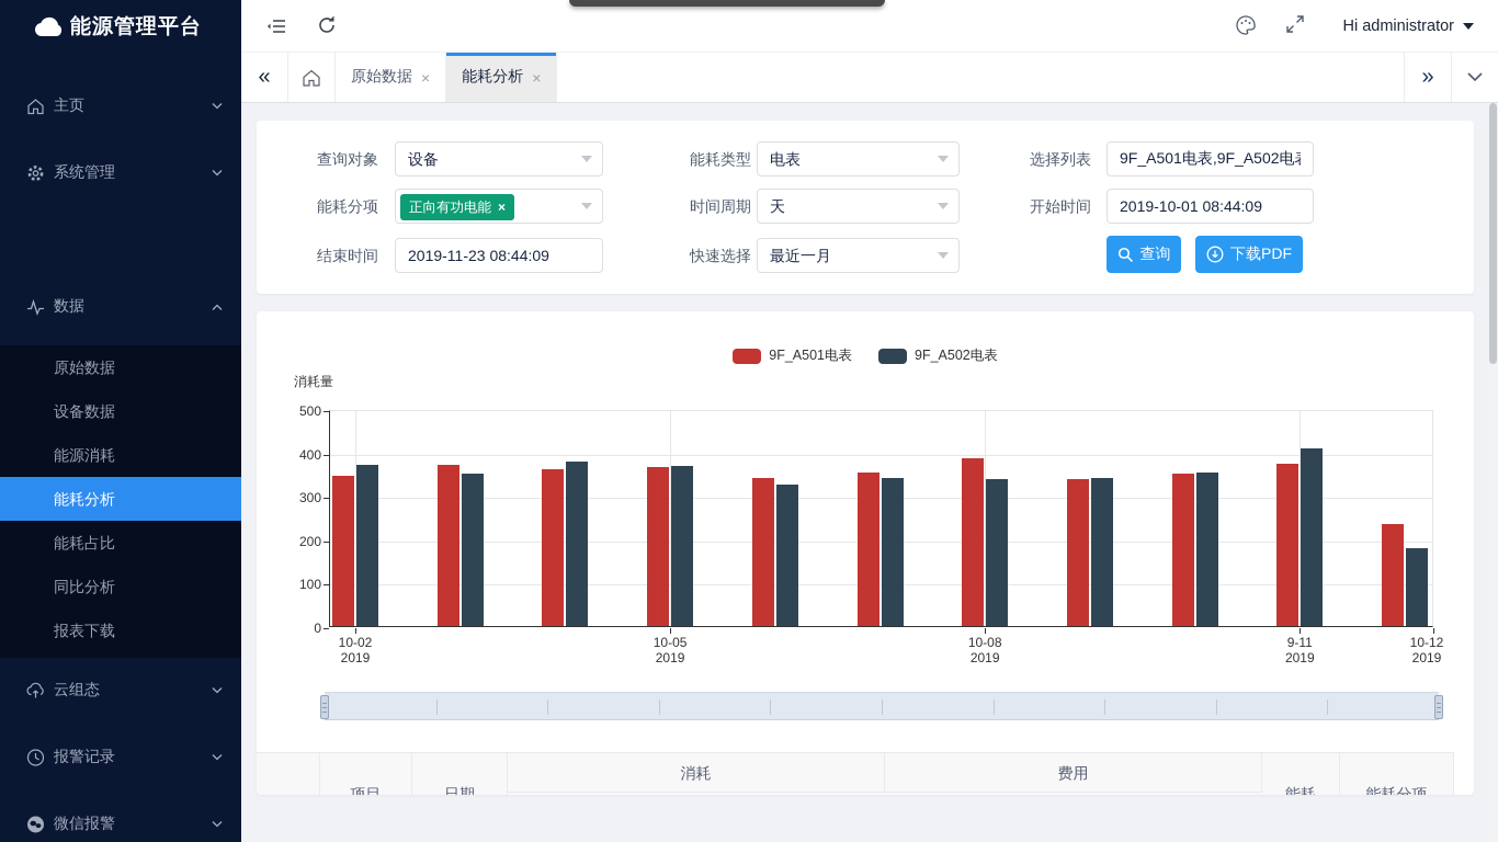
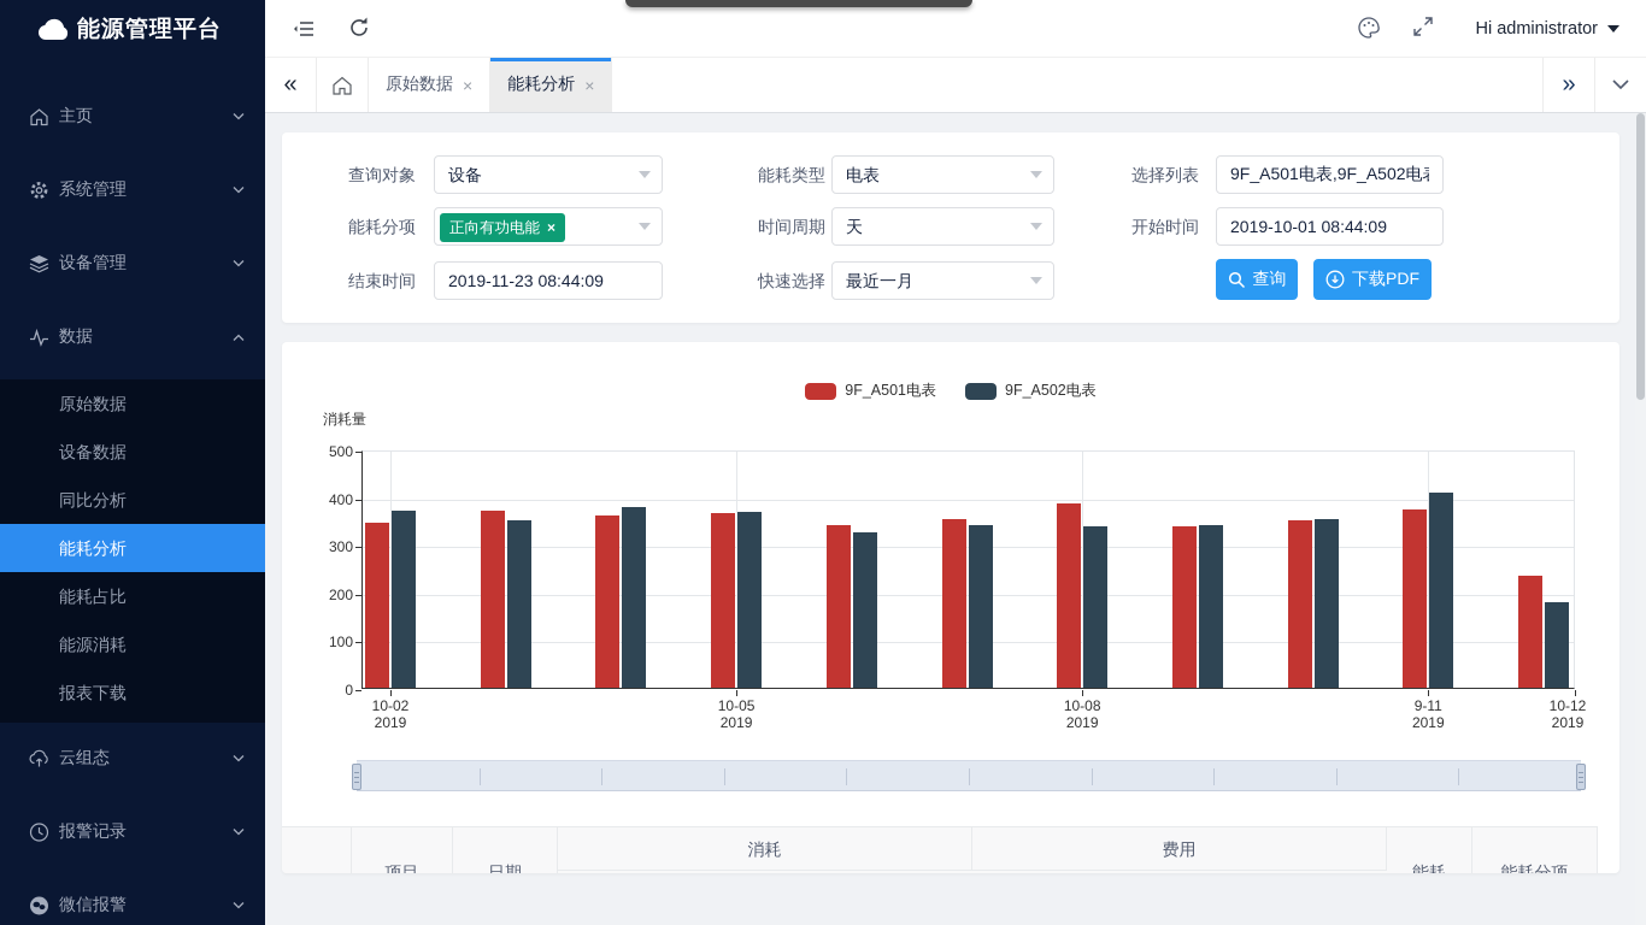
  能源管理平台
  主页
  系统管理
+ 设备管理
  数据
  原始数据
  设备数据
- 能源消耗
+ 同比分析
  能耗分析
  能耗占比
- 同比分析
+ 能源消耗
  报表下载
  云组态
  报警记录
  微信报警
  Hi administrator
  «
  原始数据
  ×
  能耗分析
  ×
  »
  查询对象
  设备
  能耗类型
  电表
  选择列表
  9F_A501电表,9F_A502电
  能耗分项
  正向有功电能
  ×
  时间周期
  天
  开始时间
  2019-10-01 08:44:09
  结束时间
  2019-11-23 08:44:09
  快速选择
  最近一月
  查询
  下载PDF
  9F_A501电表
  9F_A502电表
  消耗量
  0
  100
  200
  300
  400
  500
  10-02
  2019
  10-05
  2019
  10-08
  2019
  9-11
  2019
  10-12
  2019
  项目
  日期
  消耗
  费用
  能耗
  能耗分项
